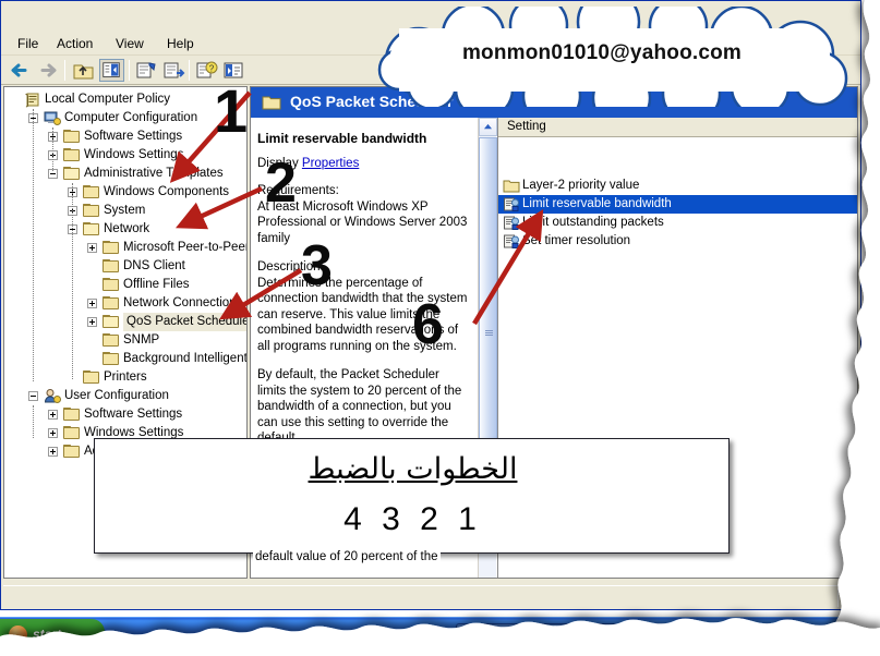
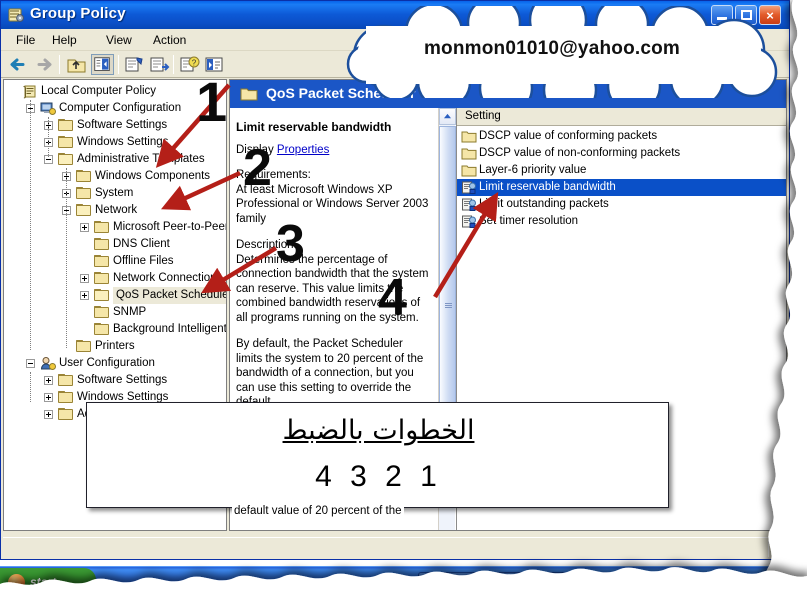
+ Group Policy
+ ×
  File
- Action
+ Help
  View
- Help
+ Action
  ?
  Local Computer Policy
  Computer Configuration
  Software Settings
  Windows Settings
  Administrative Templates
  Windows Components
  System
  Network
  Microsoft Peer-to-Pee
  DNS Client
  Offline Files
  Network Connections
  QoS Packet Schedule
  SNMP
  Background Intelligent
  Printers
  User Configuration
  Software Settings
  Windows Settings
  QoS Packet Sche
  Limit reservable bandwidth
  Display Properties
  equirements:
  At least Microsoft Windows XP Professional or Windows Server 2003 family
  Description:
  Detrmines the percentage of connection bandwidth that the system can reserve. This value limits the combined bandwidth reservations of all programs running on the system.
  By default, the Packet Scheduler limits the system to 20 percent of the bandwidth of a connection, but you can use this setting to override the
  Setting
+ DSCP value of conforming packets
+ DSCP value of non-conforming packets
- Layer-2 priority value
+ Layer-6 priority value
  Limit reservable bandwidth
  Limit outstanding packets
  et timer resolution
  1
  2
  3
- 6
+ 4
  monmon01010@yahoo.com
  الخطوات بالضبط
  4 3 2 1
  default value of 20 percent of the
